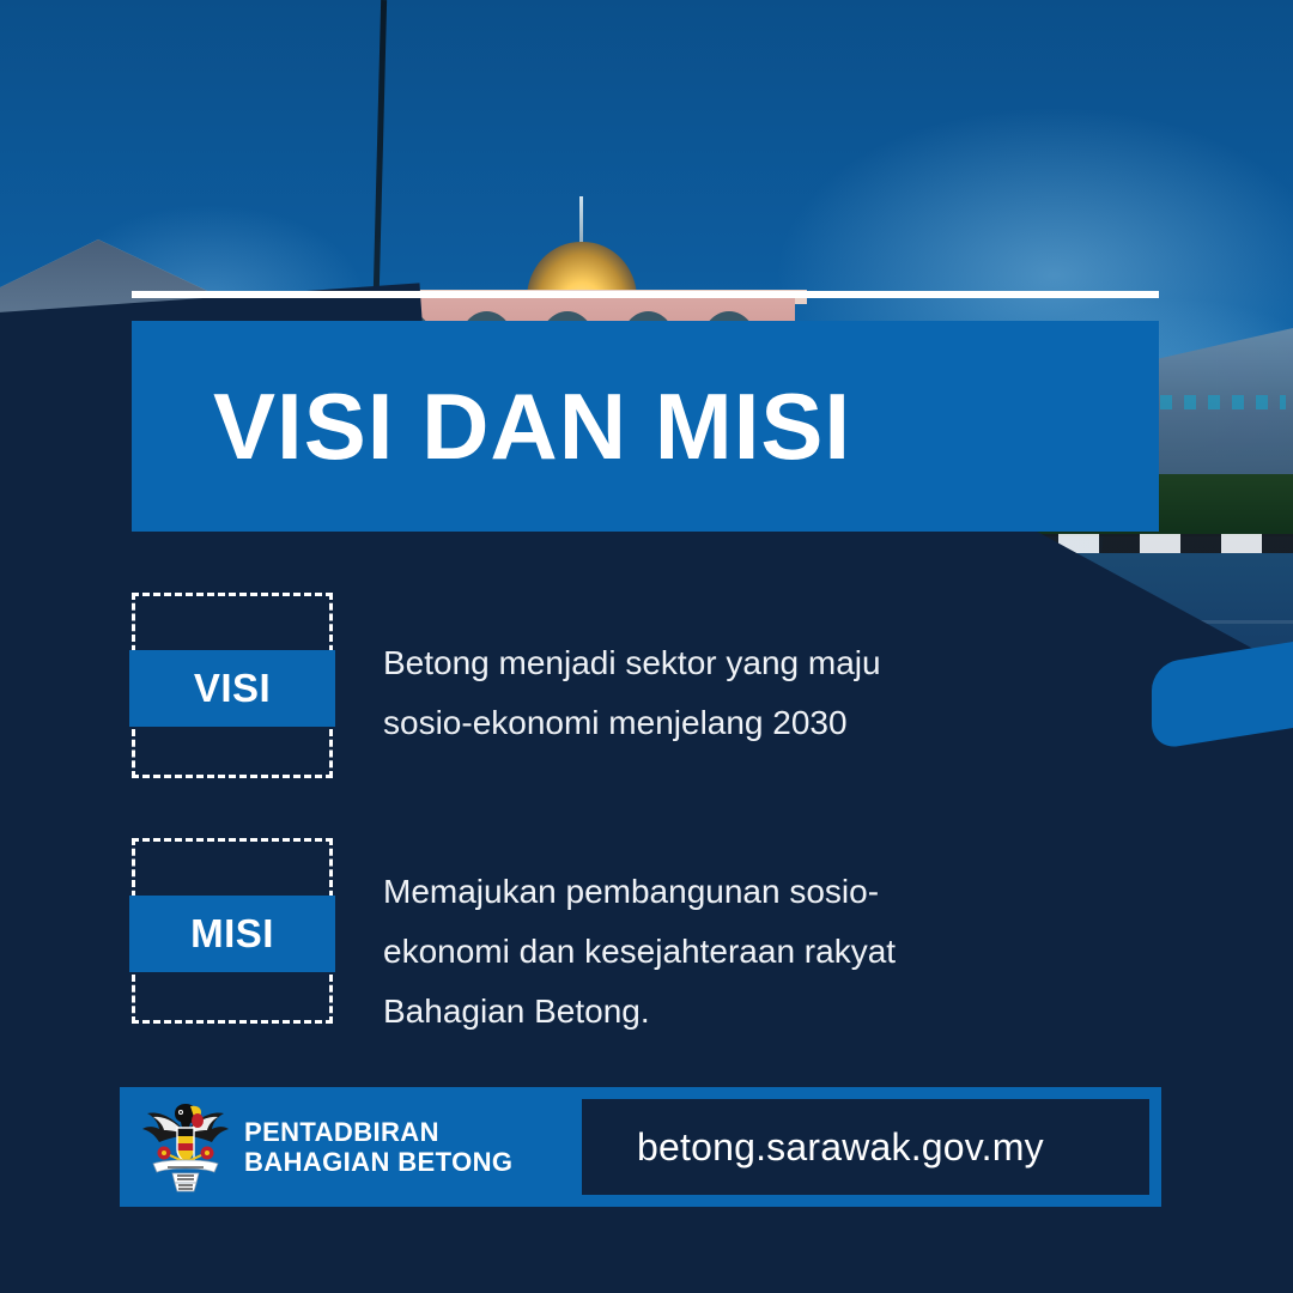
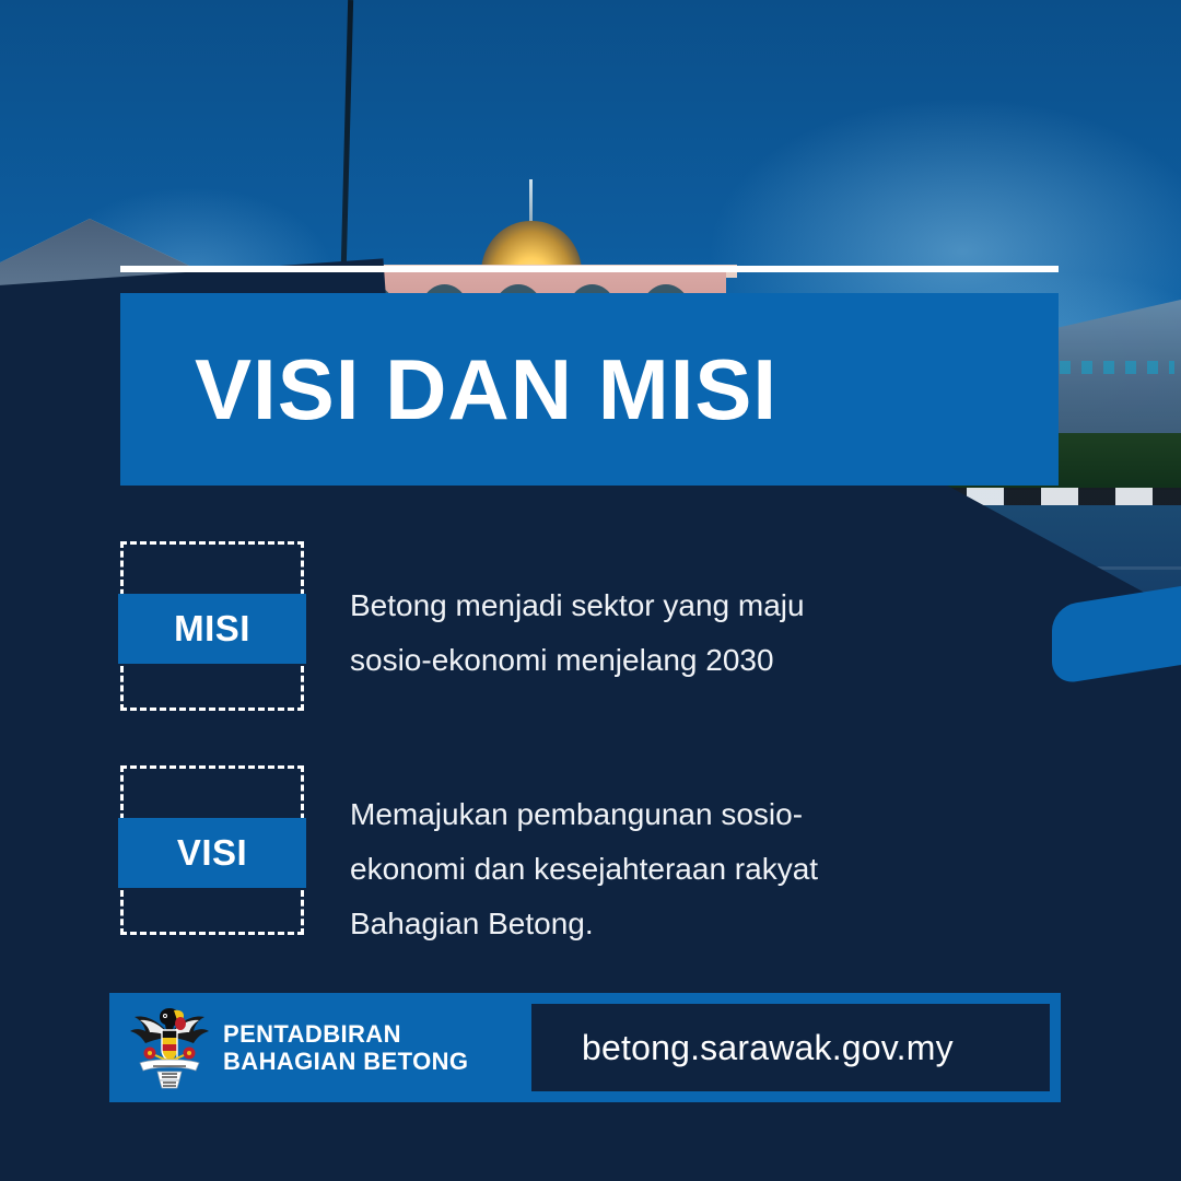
  VISI DAN MISI
- VISI
+ MISI
  Betong menjadi sektor yang maju
  sosio-ekonomi menjelang 2030
- MISI
+ VISI
  Memajukan pembangunan sosio-
  ekonomi dan kesejahteraan rakyat
  Bahagian Betong.
  PENTADBIRAN
  BAHAGIAN BETONG
  betong.sarawak.gov.my
